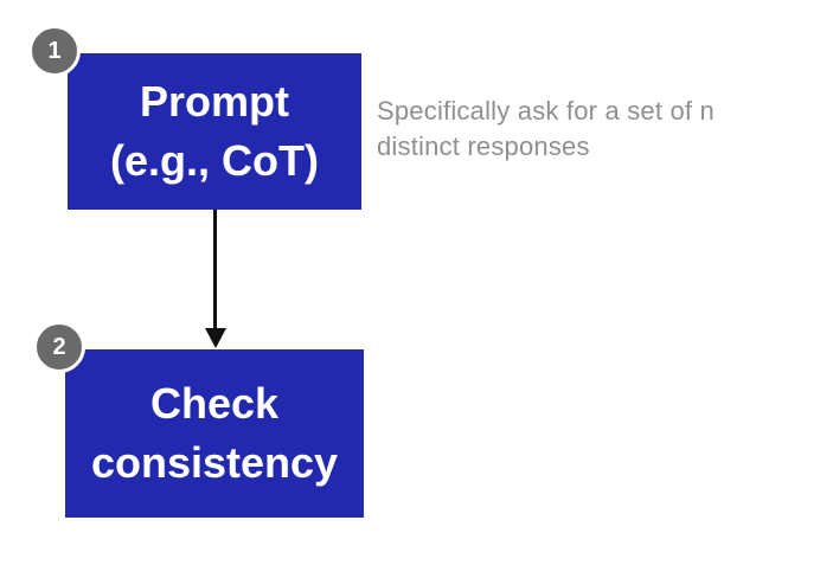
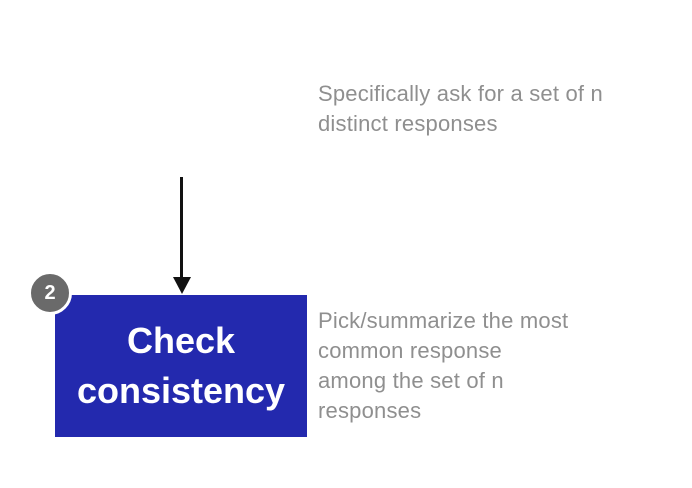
- 1
- Prompt
- (e.g., CoT)
  Specifically ask for a set of n
  distinct responses
  2
  Check
  consistency
+ Pick/summarize the most
+ common response
+ among the set of n
+ responses
